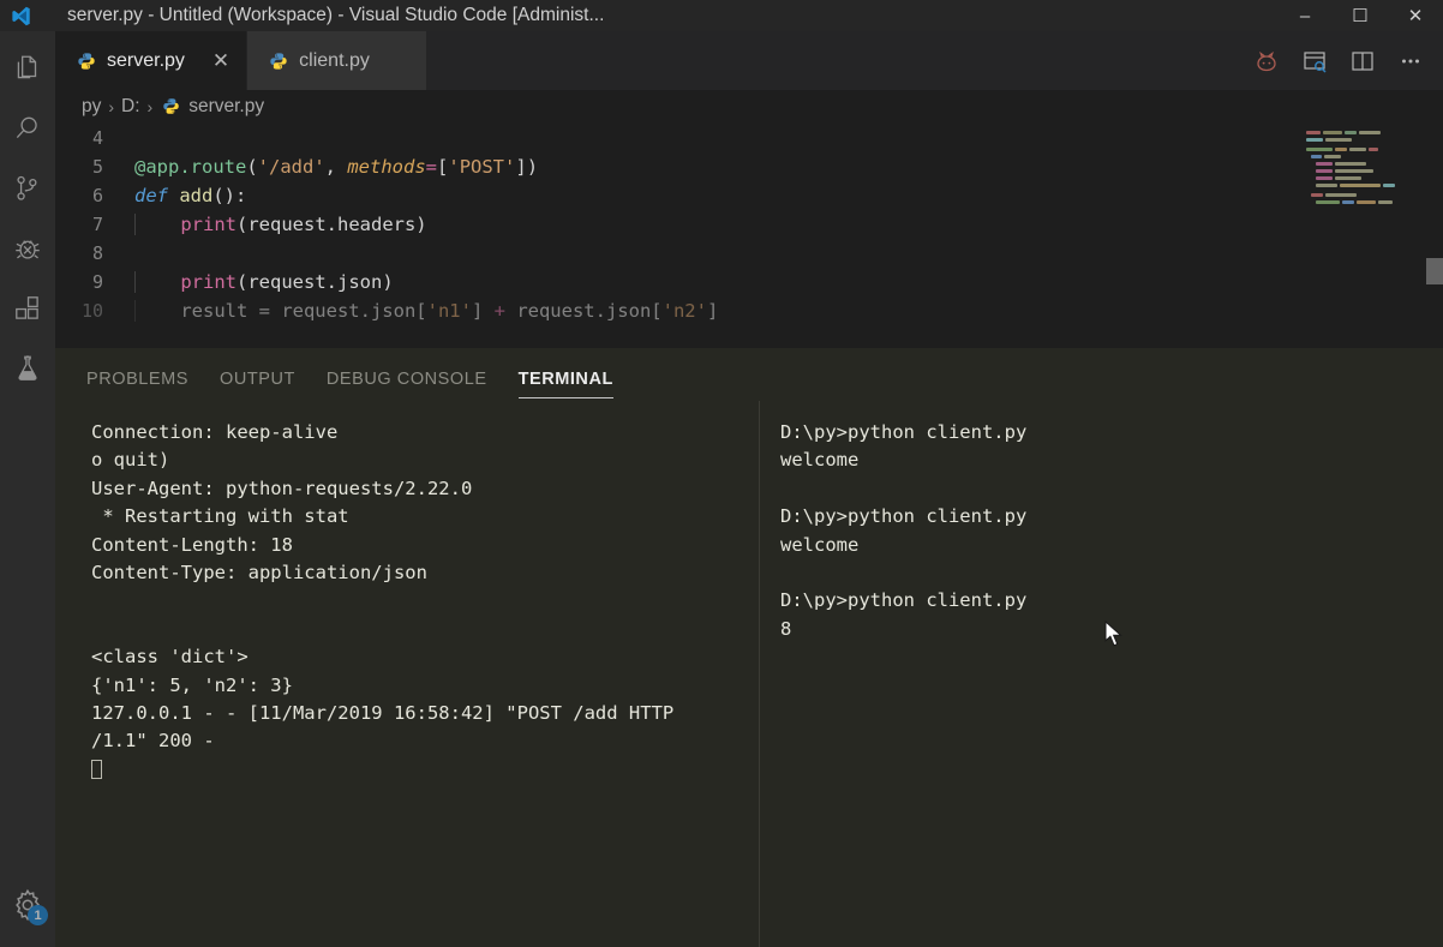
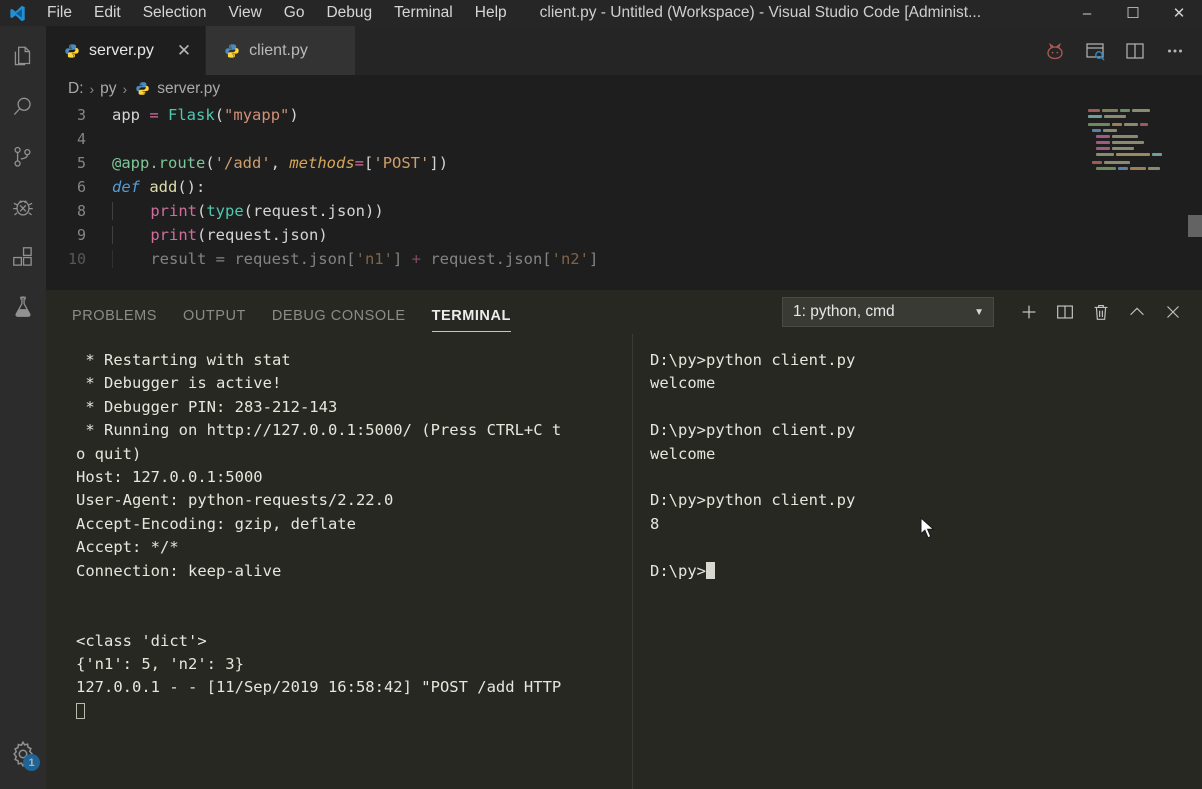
+ File
+ Edit
+ Selection
+ View
+ Go
+ Debug
+ Terminal
+ Help
- server.py - Untitled (Workspace) - Visual Studio Code [Administ...
+ client.py - Untitled (Workspace) - Visual Studio Code [Administ...
  –
  ☐
  ✕
  1
  server.py
  ✕
  client.py
- py
+ D:
  ›
- D:
+ py
  ›
  server.py
+ 3
+ app = Flask("myapp")
  4
  5
  @app.route('/add', methods=['POST'])
  6
  def add():
- 7
- print(request.headers)
  8
+ print(type(request.json))
  9
  print(request.json)
  10
  result = request.json['n1'] + request.json['n2']
  PROBLEMS
  OUTPUT
  DEBUG CONSOLE
  TERMINAL
+ 1: python, cmd
+ ▼
- Connection: keep-alive
+ * Restarting with stat
+ * Debugger is active!
+ * Debugger PIN: 283-212-143
+ * Running on http://127.0.0.1:5000/ (Press CTRL+C t
  o quit)
+ Host: 127.0.0.1:5000
  User-Agent: python-requests/2.22.0
+ Accept-Encoding: gzip, deflate
+ Accept: */*
- * Restarting with stat
+ Connection: keep-alive
- Content-Length: 18
- Content-Type: application/json
  <class 'dict'>
  {'n1': 5, 'n2': 3}
- 127.0.0.1 - - [11/Mar/2019 16:58:42] "POST /add HTTP
+ 127.0.0.1 - - [11/Sep/2019 16:58:42] "POST /add HTTP
- /1.1" 200 -
  D:\py>python client.py
  welcome
  D:\py>python client.py
  welcome
  D:\py>python client.py
  8
+ D:\py>
